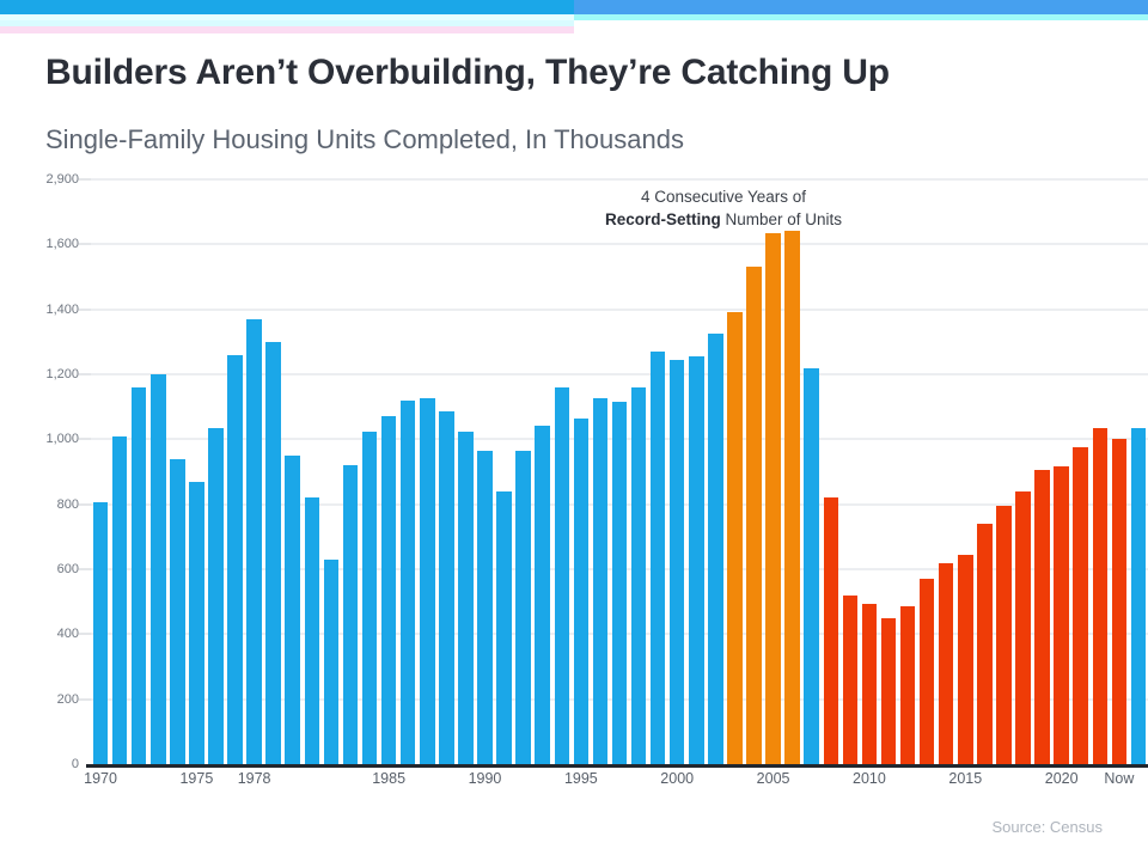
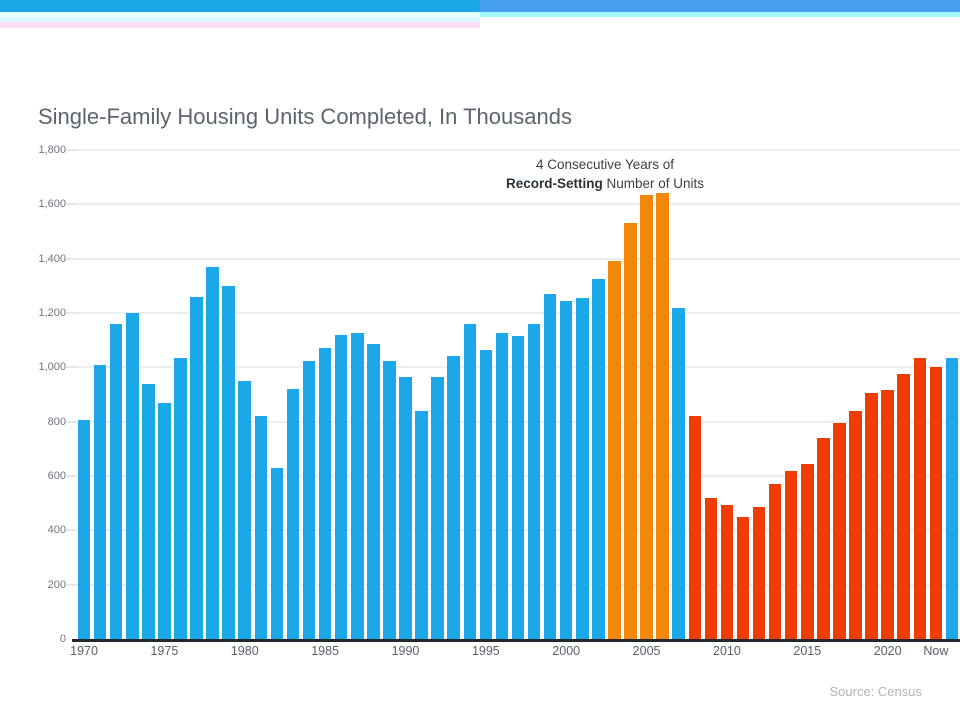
- Builders Aren’t Overbuilding, They’re Catching Up
  Single-Family Housing Units Completed, In Thousands
  4 Consecutive Years of
  Record-Setting Number of Units
  0
  200
  400
  600
  800
  1,000
  1,200
  1,400
  1,600
- 2,900
+ 1,800
  1970
  1975
- 1978
+ 1980
  1985
  1990
  1995
  2000
  2005
  2010
  2015
  2020
  Now
  Source: Census
